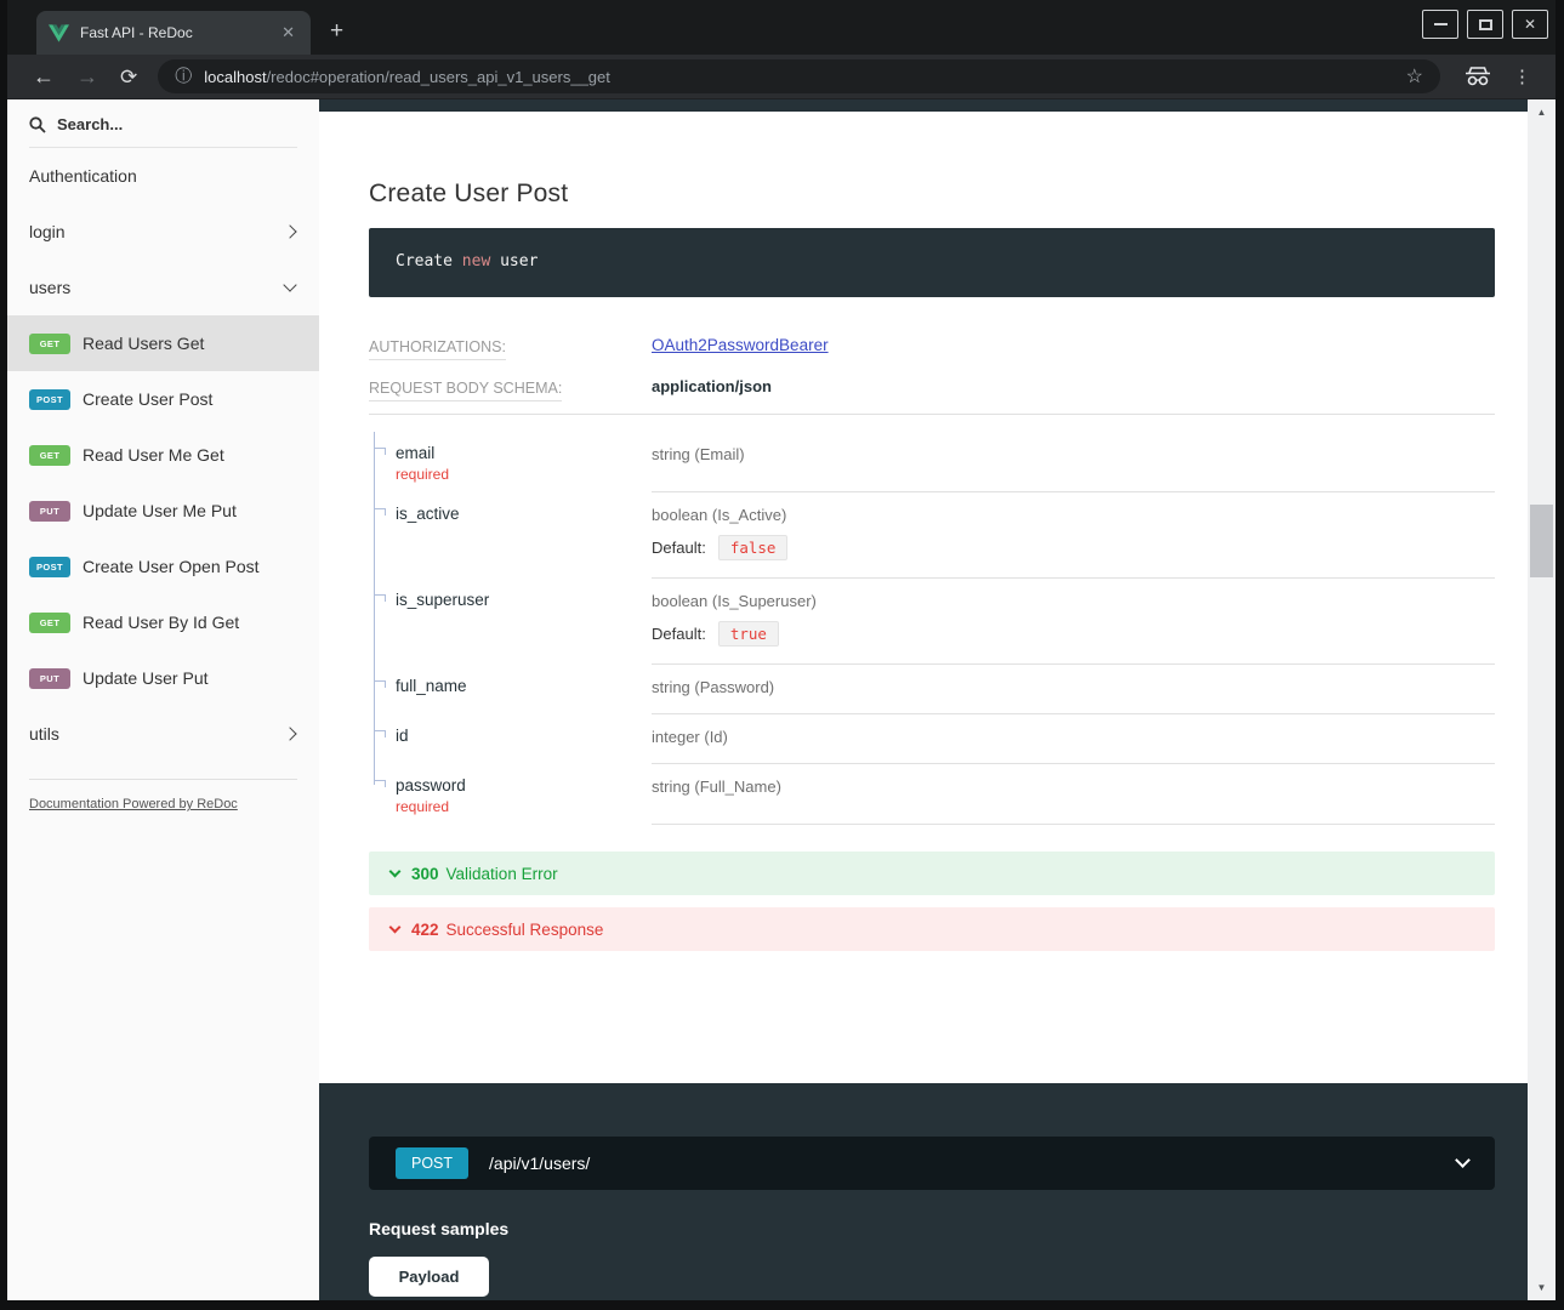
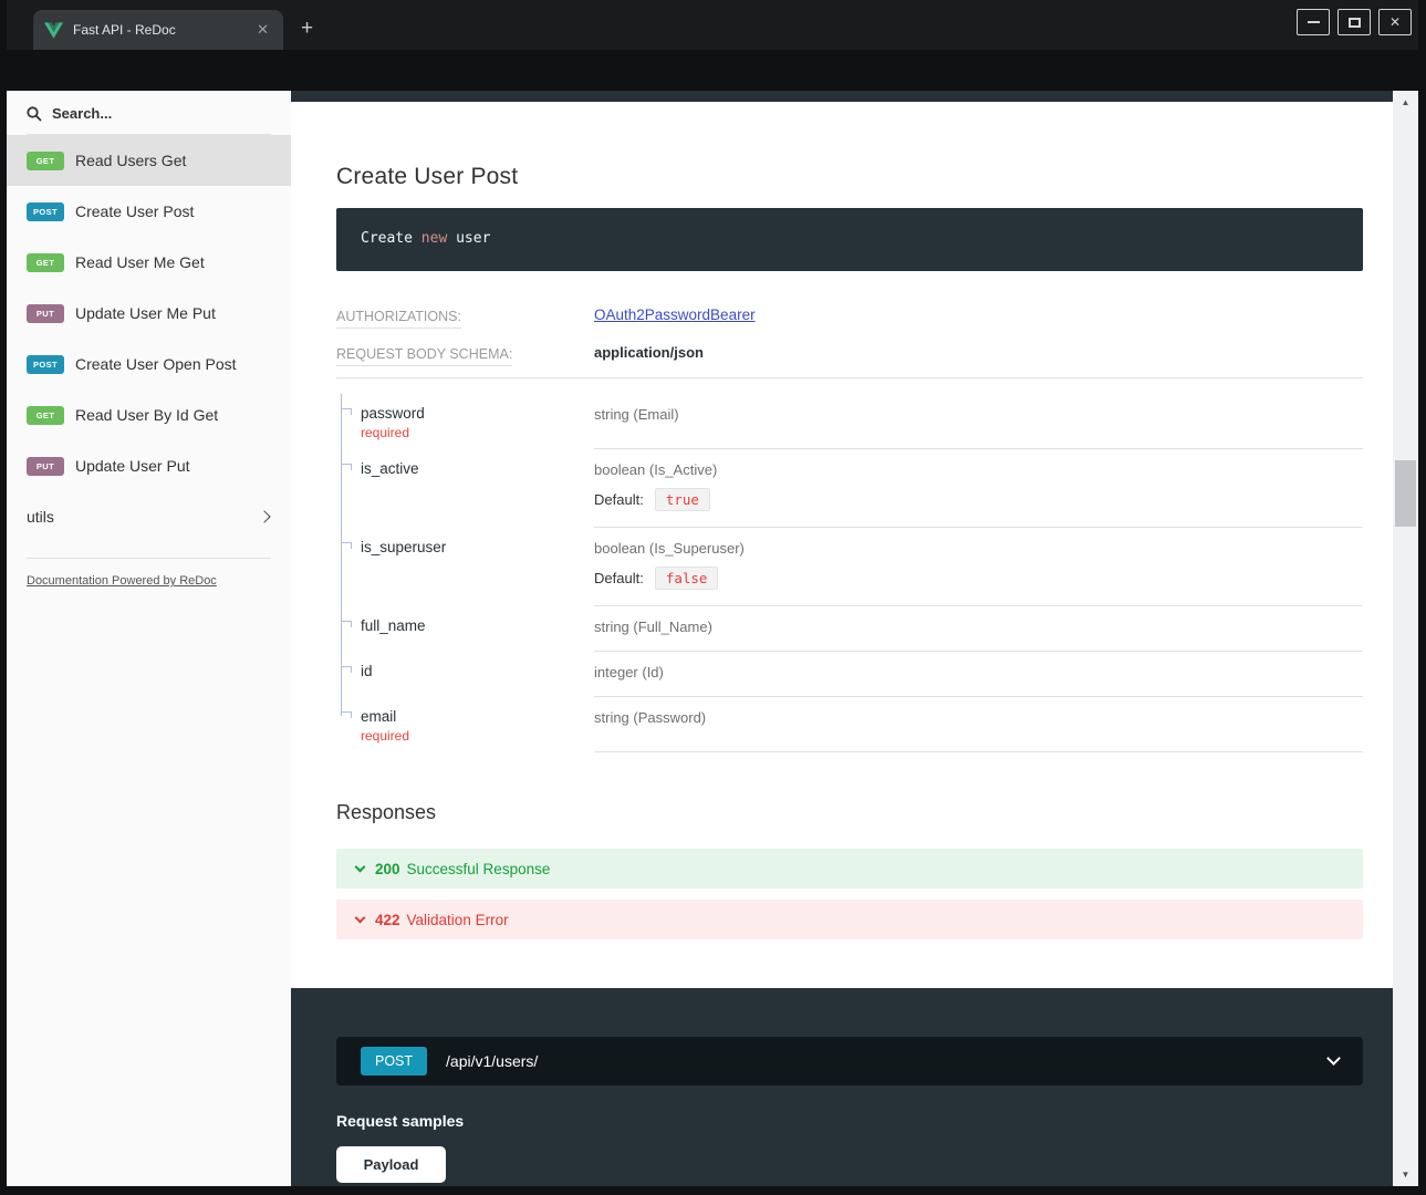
  Fast API - ReDoc
  ✕
  +
  ✕
- ←
- →
- ⟳
- ⓘ
- localhost/redoc#operation/read_users_api_v1_users__get
- ☆
- ⋮
  Search...
- Authentication
- login
- users
  GET
  Read Users Get
  POST
  Create User Post
  GET
  Read User Me Get
  PUT
  Update User Me Put
  POST
  Create User Open Post
  GET
  Read User By Id Get
  PUT
  Update User Put
  utils
  Documentation Powered by ReDoc
  Create User Post
  Create new user
  AUTHORIZATIONS:
  OAuth2PasswordBearer
  REQUEST BODY SCHEMA:
  application/json
- email
+ password
  required
  string (Email)
  is_active
  boolean (Is_Active)
  Default:
- false
+ true
  is_superuser
  boolean (Is_Superuser)
  Default:
- true
+ false
  full_name
- string (Password)
+ string (Full_Name)
  id
  integer (Id)
- password
+ email
  required
- string (Full_Name)
+ string (Password)
+ Responses
- 300
+ 200
- Validation Error
+ Successful Response
  422
- Successful Response
+ Validation Error
  POST
  /api/v1/users/
  Request samples
  Payload
  ▲
  ▼
